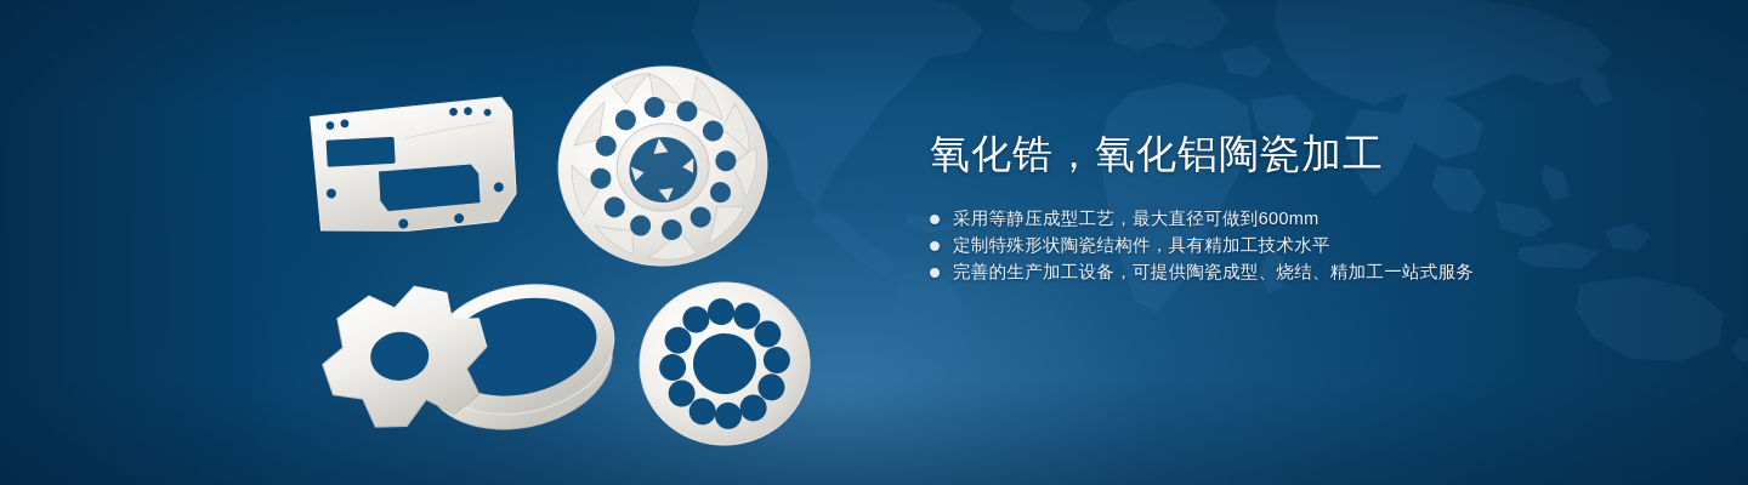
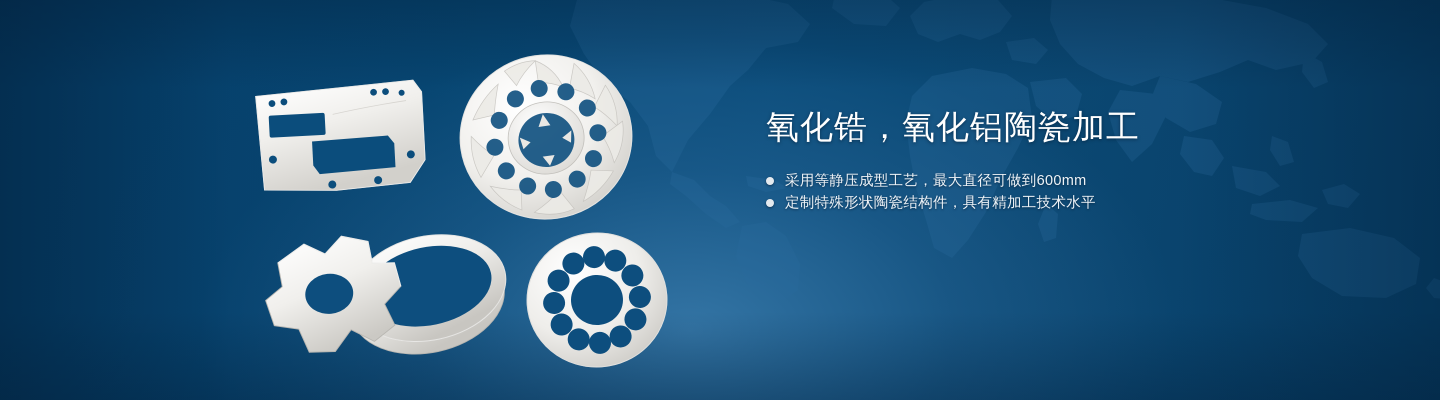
  氧化锆，氧化铝陶瓷加工
  采用等静压成型工艺，最大直径可做到600mm
  定制特殊形状陶瓷结构件，具有精加工技术水平
- 完善的生产加工设备，可提供陶瓷成型、烧结、精加工一站式服务
